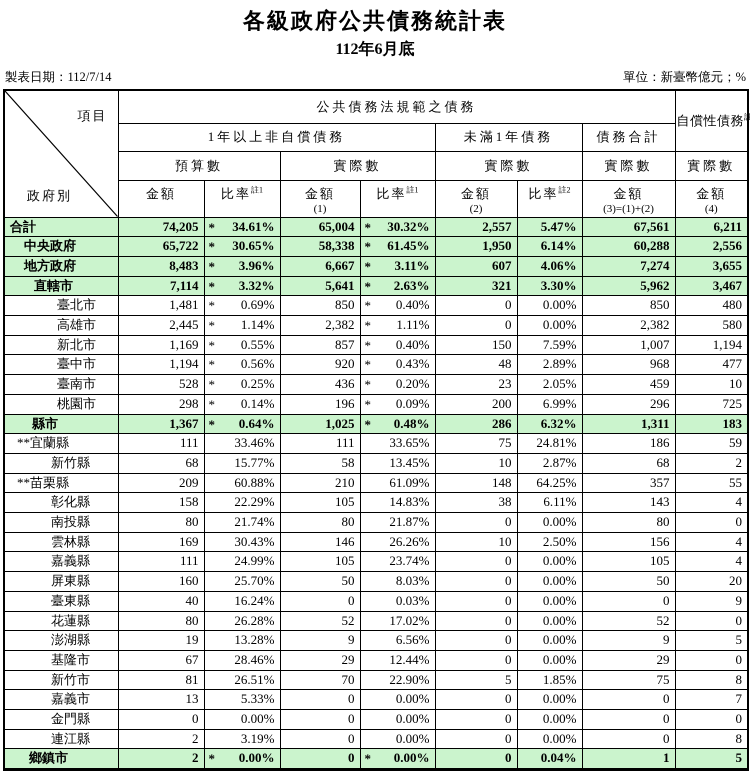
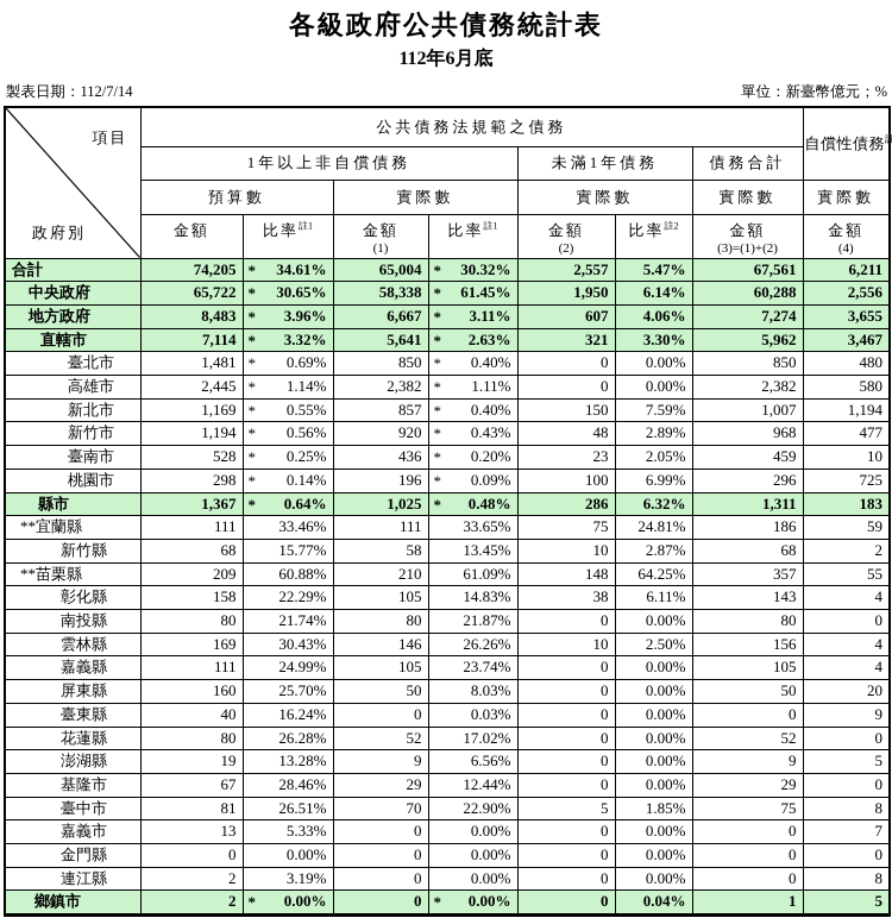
  各級政府公共債務統計表
  112年6月底
  製表日期：112/7/14
  單位：新臺幣億元；%
  項目 政府別	公共債務法規範之債務	自償性債務註
  1年以上非自償債務	未滿1年債務	債務合計
  預算數	實際數	實際數	實際數	實際數
  金額	比率註1	金額(1)	比率註1	金額(2)	比率註2	金額(3)=(1)+(2)	金額(4)
  合計	74,205	* 34.61%	65,004	* 30.32%	2,557	5.47%	67,561	6,211
  中央政府	65,722	* 30.65%	58,338	* 61.45%	1,950	6.14%	60,288	2,556
  地方政府	8,483	* 3.96%	6,667	* 3.11%	607	4.06%	7,274	3,655
  直轄市	7,114	* 3.32%	5,641	* 2.63%	321	3.30%	5,962	3,467
  臺北市	1,481	* 0.69%	850	* 0.40%	0	0.00%	850	480
  高雄市	2,445	* 1.14%	2,382	* 1.11%	0	0.00%	2,382	580
  新北市	1,169	* 0.55%	857	* 0.40%	150	7.59%	1,007	1,194
- 臺中市	1,194	* 0.56%	920	* 0.43%	48	2.89%	968	477
+ 新竹市	1,194	* 0.56%	920	* 0.43%	48	2.89%	968	477
  臺南市	528	* 0.25%	436	* 0.20%	23	2.05%	459	10
- 桃園市	298	* 0.14%	196	* 0.09%	200	6.99%	296	725
+ 桃園市	298	* 0.14%	196	* 0.09%	100	6.99%	296	725
  縣市	1,367	* 0.64%	1,025	* 0.48%	286	6.32%	1,311	183
  **宜蘭縣	111	33.46%	111	33.65%	75	24.81%	186	59
  新竹縣	68	15.77%	58	13.45%	10	2.87%	68	2
  **苗栗縣	209	60.88%	210	61.09%	148	64.25%	357	55
  彰化縣	158	22.29%	105	14.83%	38	6.11%	143	4
  南投縣	80	21.74%	80	21.87%	0	0.00%	80	0
  雲林縣	169	30.43%	146	26.26%	10	2.50%	156	4
  嘉義縣	111	24.99%	105	23.74%	0	0.00%	105	4
  屏東縣	160	25.70%	50	8.03%	0	0.00%	50	20
  臺東縣	40	16.24%	0	0.03%	0	0.00%	0	9
  花蓮縣	80	26.28%	52	17.02%	0	0.00%	52	0
  澎湖縣	19	13.28%	9	6.56%	0	0.00%	9	5
  基隆市	67	28.46%	29	12.44%	0	0.00%	29	0
- 新竹市	81	26.51%	70	22.90%	5	1.85%	75	8
+ 臺中市	81	26.51%	70	22.90%	5	1.85%	75	8
  嘉義市	13	5.33%	0	0.00%	0	0.00%	0	7
  金門縣	0	0.00%	0	0.00%	0	0.00%	0	0
  連江縣	2	3.19%	0	0.00%	0	0.00%	0	8
  鄉鎮市	2	* 0.00%	0	* 0.00%	0	0.04%	1	5
